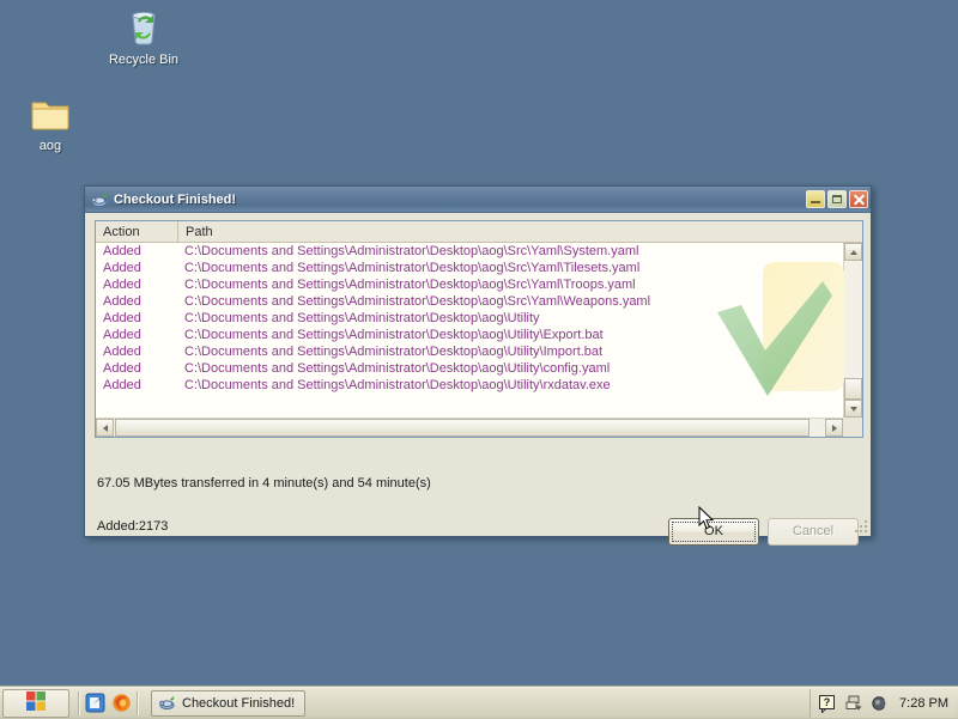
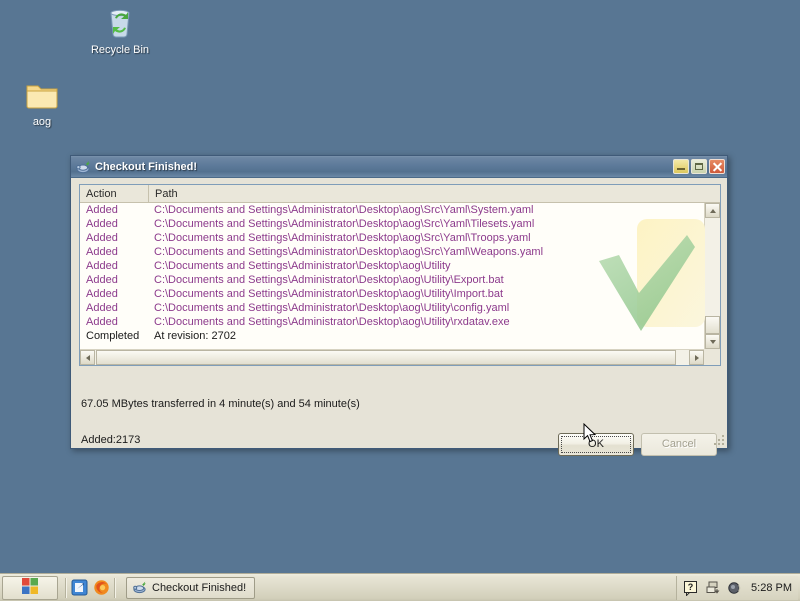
  Recycle Bin
  aog
  Checkout Finished!
  Action
  Path
  Added
  C:\Documents and Settings\Administrator\Desktop\aog\Src\Yaml\System.yaml
  Added
  C:\Documents and Settings\Administrator\Desktop\aog\Src\Yaml\Tilesets.yaml
  Added
  C:\Documents and Settings\Administrator\Desktop\aog\Src\Yaml\Troops.yaml
  Added
  C:\Documents and Settings\Administrator\Desktop\aog\Src\Yaml\Weapons.yaml
  Added
  C:\Documents and Settings\Administrator\Desktop\aog\Utility
  Added
  C:\Documents and Settings\Administrator\Desktop\aog\Utility\Export.bat
  Added
  C:\Documents and Settings\Administrator\Desktop\aog\Utility\Import.bat
  Added
  C:\Documents and Settings\Administrator\Desktop\aog\Utility\config.yaml
  Added
  C:\Documents and Settings\Administrator\Desktop\aog\Utility\rxdatav.exe
+ Completed
+ At revision: 2702
  67.05 MBytes transferred in 4 minute(s) and 54 minute(s)
  Added:2173
  OK
  Cancel
  Checkout Finished!
  ?
- 7:28 PM
+ 5:28 PM
